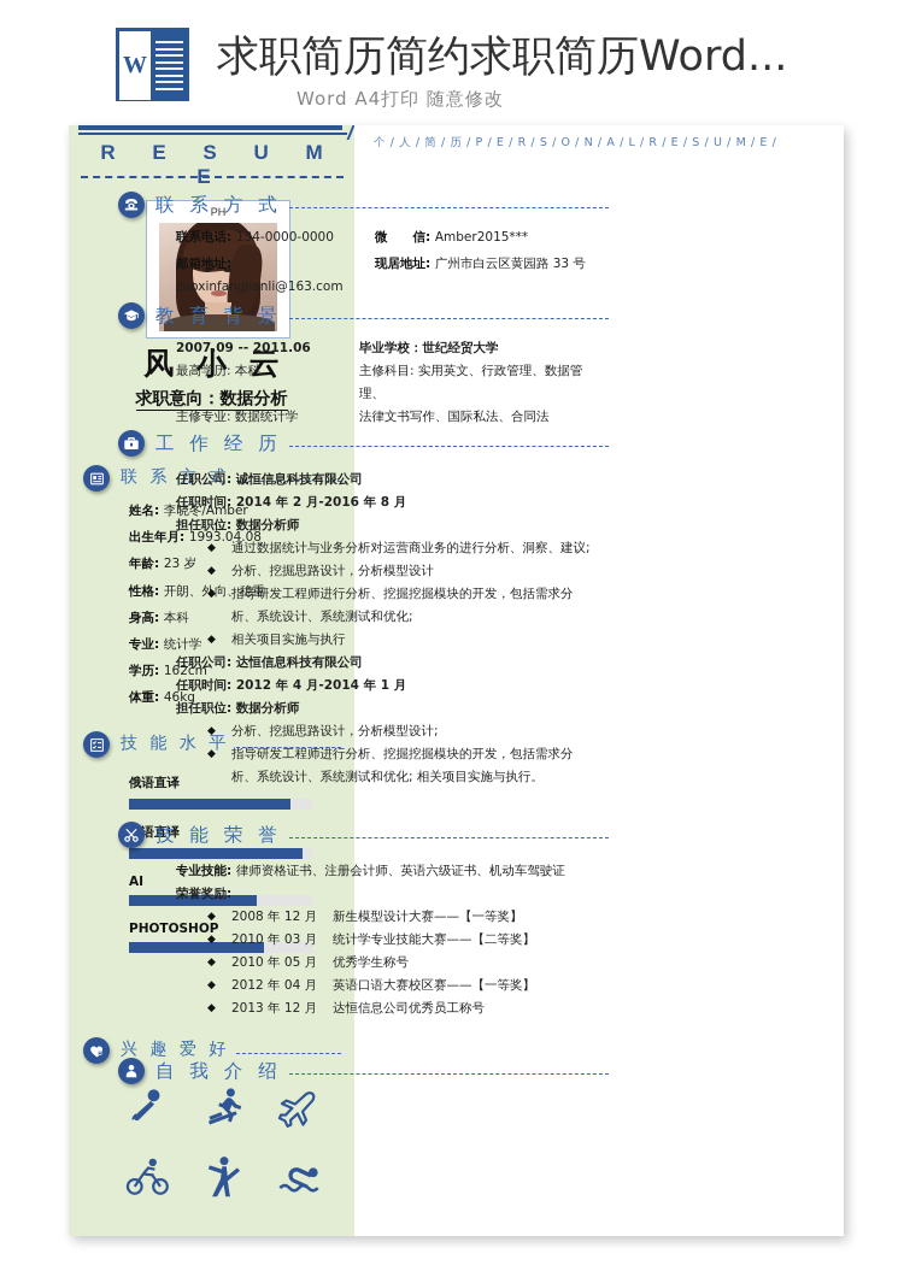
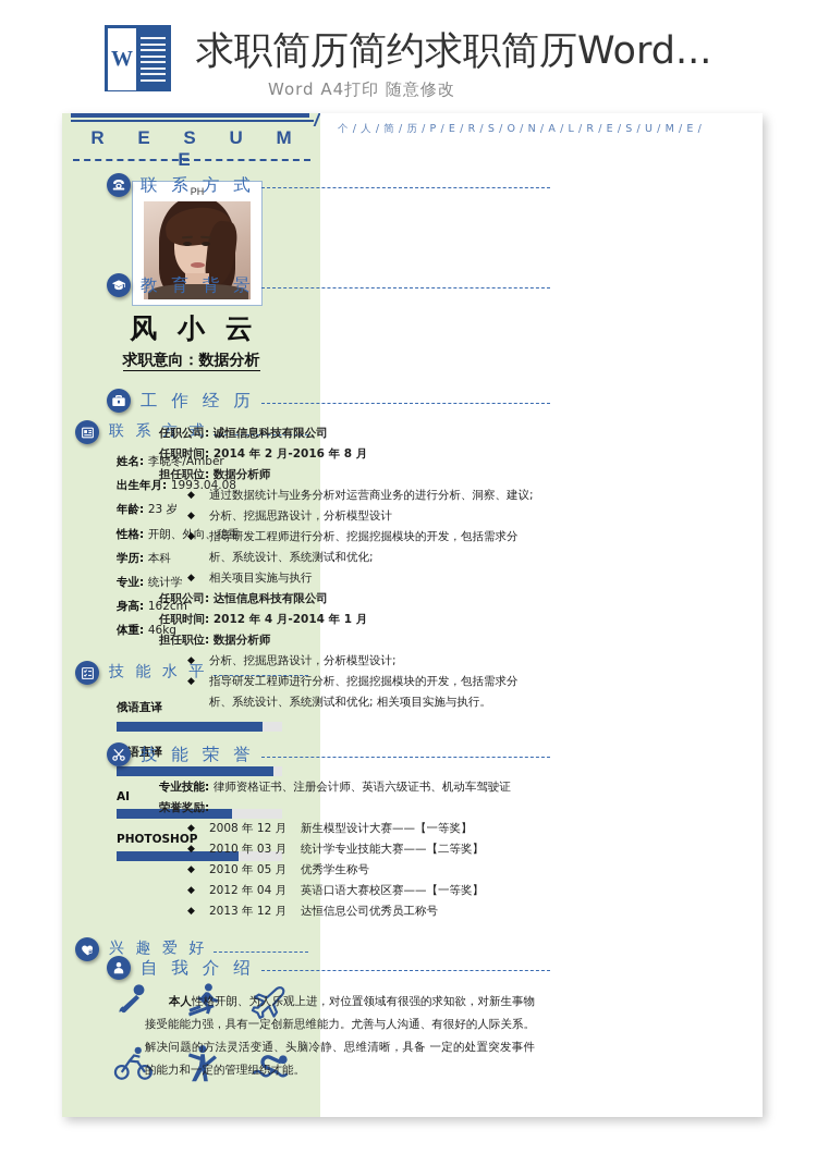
  W
  求职简历简约求职简历Word...
  Word A4打印 随意修改
  R E S U M E
  PH
  风 小 云
  求职意向：数据分析
  联 系 方 式
  姓名: 李晓冬/Amber
  出生年月: 1993.04.08
  年龄: 23 岁
  性格: 开朗、外向、稳重
- 身高: 本科
+ 学历: 本科
  专业: 统计学
- 学历: 162cm
+ 身高: 162cm
  体重: 46kg
  技 能 水 平
  俄语直译
  语直译
  AI
  PHOTOSHOP
  兴 趣 爱 好
  个 / 人 / 简 / 历 / P / E / R / S / O / N / A / L / R / E / S / U / M / E /
  联 系 方 式
- 联系电话: 134-0000-0000
- 微 信: Amber2015***
- 邮箱地址: zuoxinfangjianli@163.com
- 现居地址: 广州市白云区黄园路 33 号
  教 育 背 景
- 2007.09 -- 2011.06
- 毕业学校：世纪经贸大学
- 最高学历: 本科
- 主修科目: 实用英文、行政管理、数据管理、
- 主修专业: 数据统计学
- 法律文书写作、国际私法、合同法
  工 作 经 历
  任职公司: 诚恒信息科技有限公司
  任职时间: 2014 年 2 月-2016 年 8 月
  担任职位: 数据分析师
  ◆
  通过数据统计与业务分析对运营商业务的进行分析、洞察、建议;
  ◆
  分析、挖掘思路设计，分析模型设计
  ◆
  指导研发工程师进行分析、挖掘挖掘模块的开发，包括需求分析、系统设计、系统测试和优化;
  ◆
  相关项目实施与执行
  任职公司: 达恒信息科技有限公司
  任职时间: 2012 年 4 月-2014 年 1 月
  担任职位: 数据分析师
  ◆
  分析、挖掘思路设计，分析模型设计;
  ◆
  指导研发工程师进行分析、挖掘挖掘模块的开发，包括需求分析、系统设计、系统测试和优化; 相关项目实施与执行。
  技 能 荣 誉
  专业技能: 律师资格证书、注册会计师、英语六级证书、机动车驾驶证
  荣誉奖励:
  ◆
  2008 年 12 月 新生模型设计大赛——【一等奖】
  ◆
  2010 年 03 月 统计学专业技能大赛——【二等奖】
  ◆
  2010 年 05 月 优秀学生称号
  ◆
  2012 年 04 月 英语口语大赛校区赛——【一等奖】
  ◆
  2013 年 12 月 达恒信息公司优秀员工称号
  自 我 介 绍
+ 本人性格开朗、为人乐观上进，对位置领域有很强的求知欲，对新生事物接受能能力强，具有一定创新思维能力。尤善与人沟通、有很好的人际关系。解决问题的方法灵活变通、头脑冷静、思维清晰，具备 一定的处置突发事件的能力和一定的管理组织才能。
